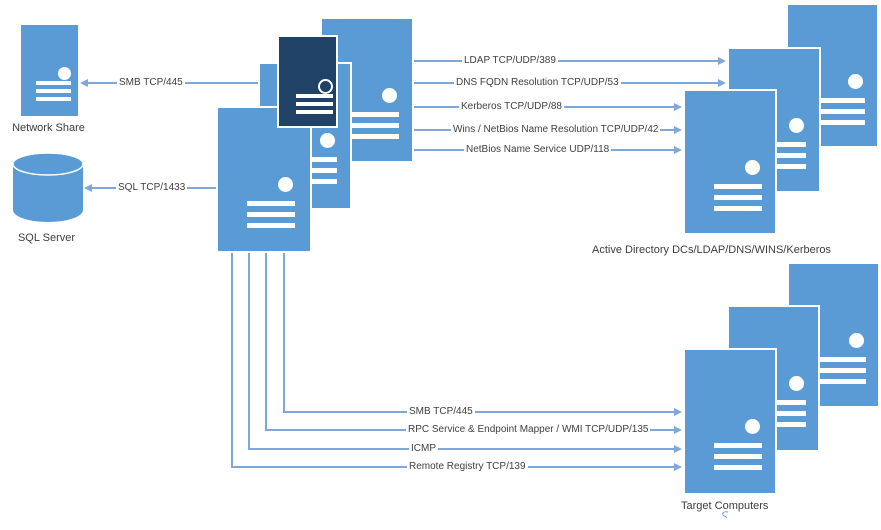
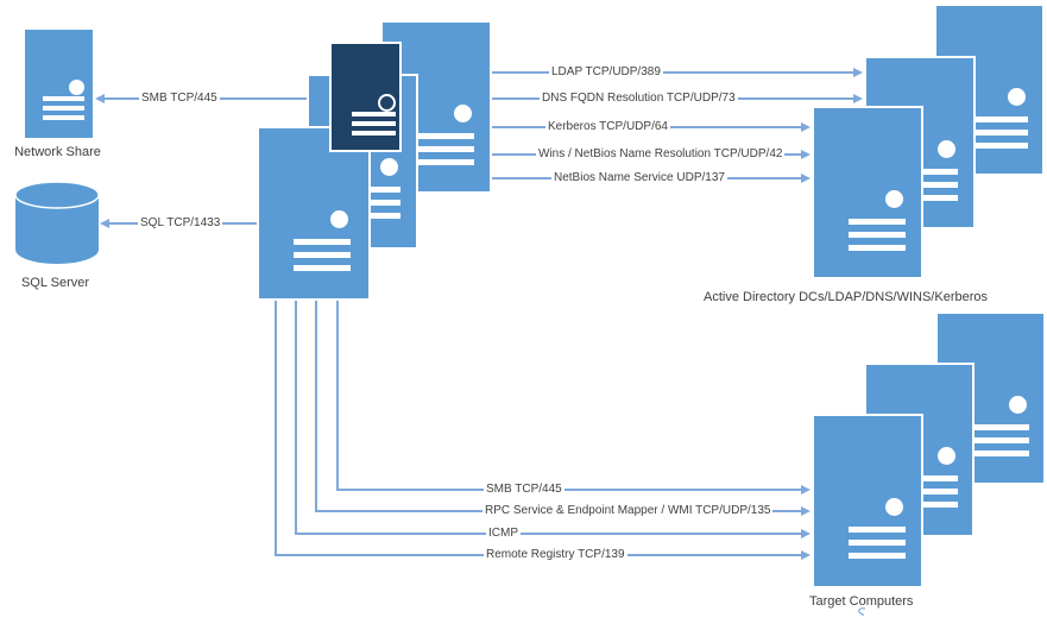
  Network Share
  SQL Server
  Active Directory DCs/LDAP/DNS/WINS/Kerberos
  Target Computers
  SMB TCP/445
  SQL TCP/1433
  LDAP TCP/UDP/389
- DNS FQDN Resolution TCP/UDP/53
+ DNS FQDN Resolution TCP/UDP/73
- Kerberos TCP/UDP/88
+ Kerberos TCP/UDP/64
  Wins / NetBios Name Resolution TCP/UDP/42
- NetBios Name Service UDP/118
+ NetBios Name Service UDP/137
  SMB TCP/445
  RPC Service & Endpoint Mapper / WMI TCP/UDP/135
  ICMP
  Remote Registry TCP/139
